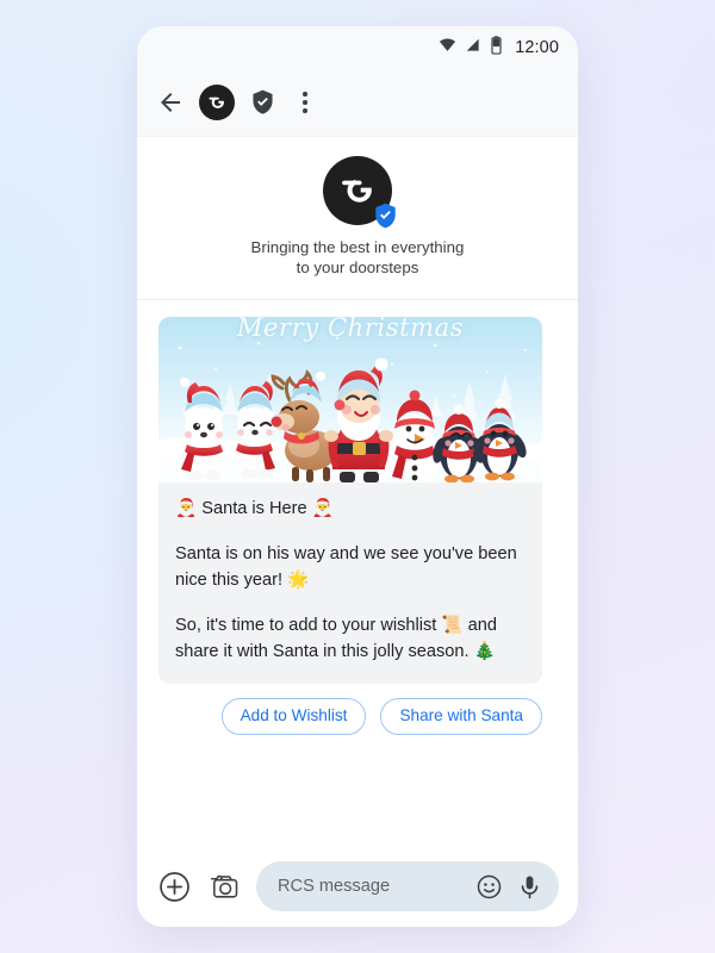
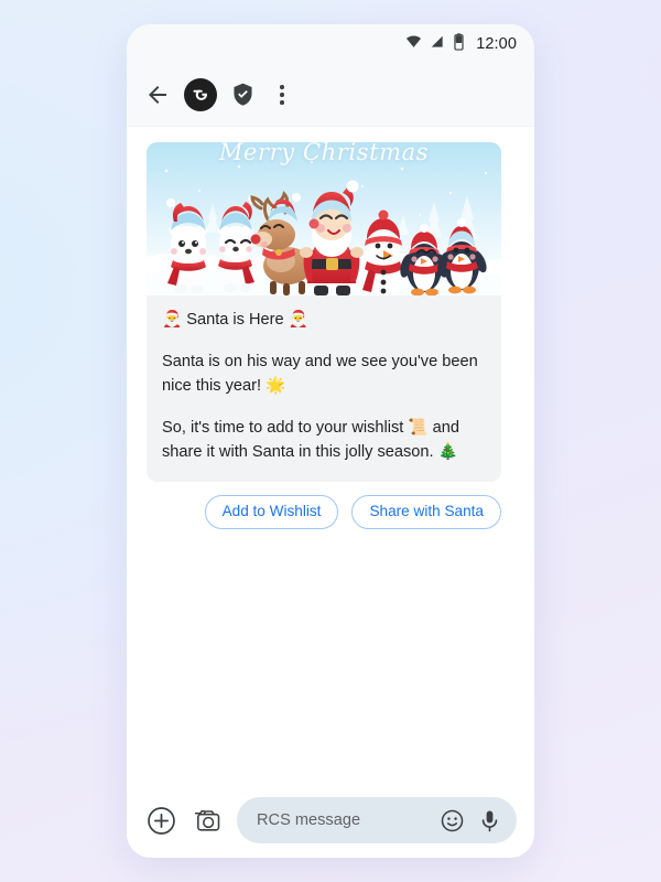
  12:00
- Bringing the best in everything
- to your doorsteps
  Merry Christmas
  🎅 Santa is Here 🎅
  Santa is on his way and we see you've been nice this year! 🌟
  So, it's time to add to your wishlist 📜 and share it with Santa in this jolly season. 🎄
  Add to Wishlist
  Share with Santa
  RCS message
